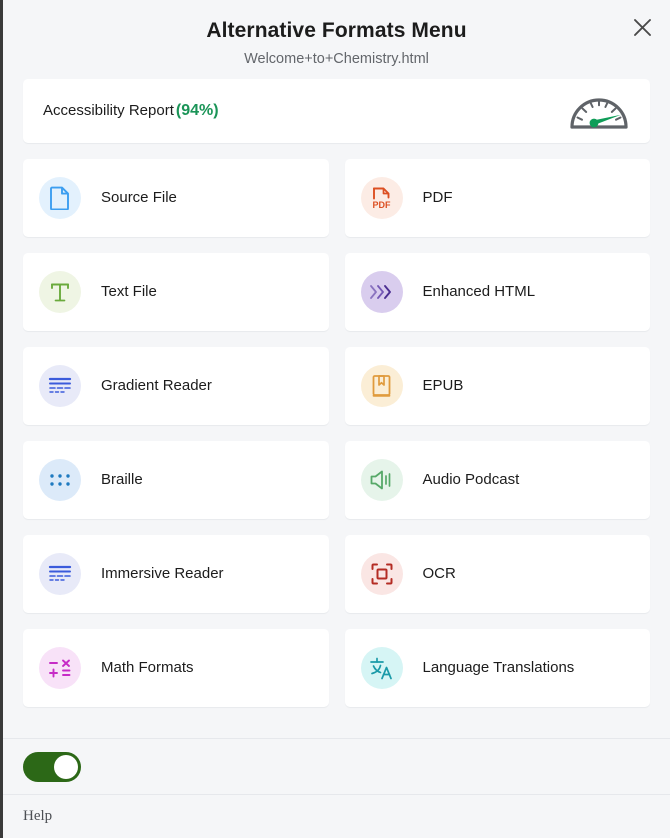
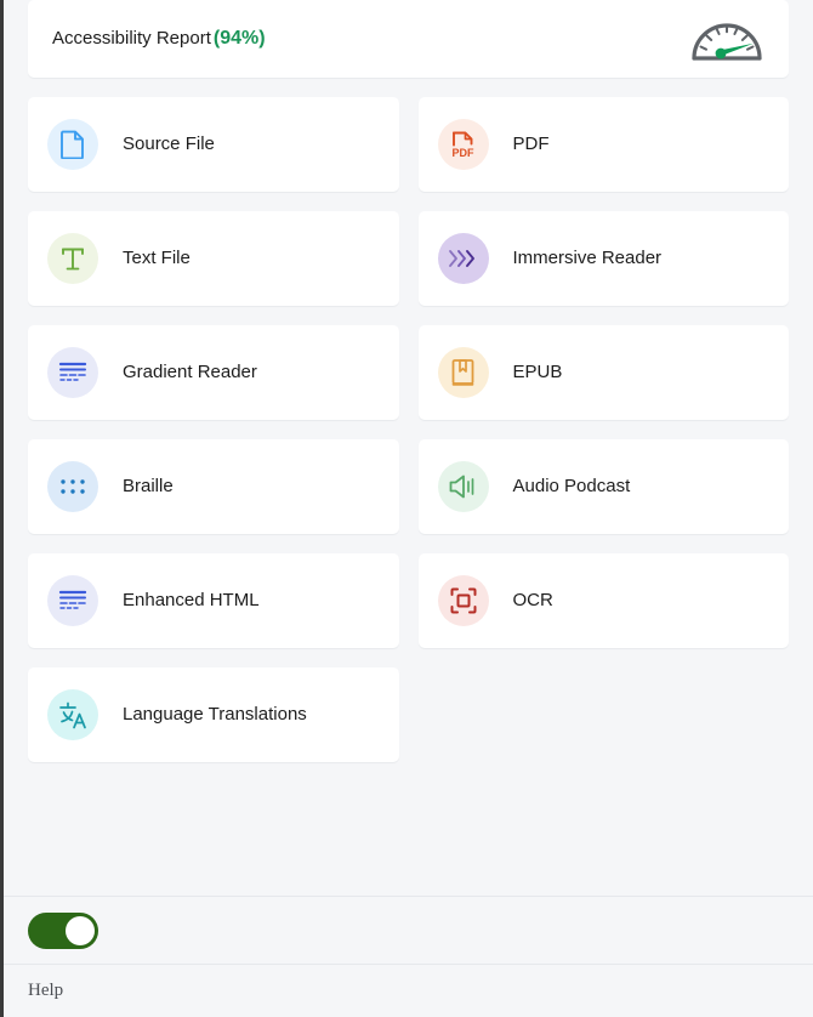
- Alternative Formats Menu
- Welcome+to+Chemistry.html
  Accessibility Report(94%)
  Source File
  PDF
  PDF
  Text File
- Enhanced HTML
+ Immersive Reader
  Gradient Reader
  EPUB
  Braille
  Audio Podcast
- Immersive Reader
+ Enhanced HTML
  OCR
- Math Formats
  Language Translations
  Help
